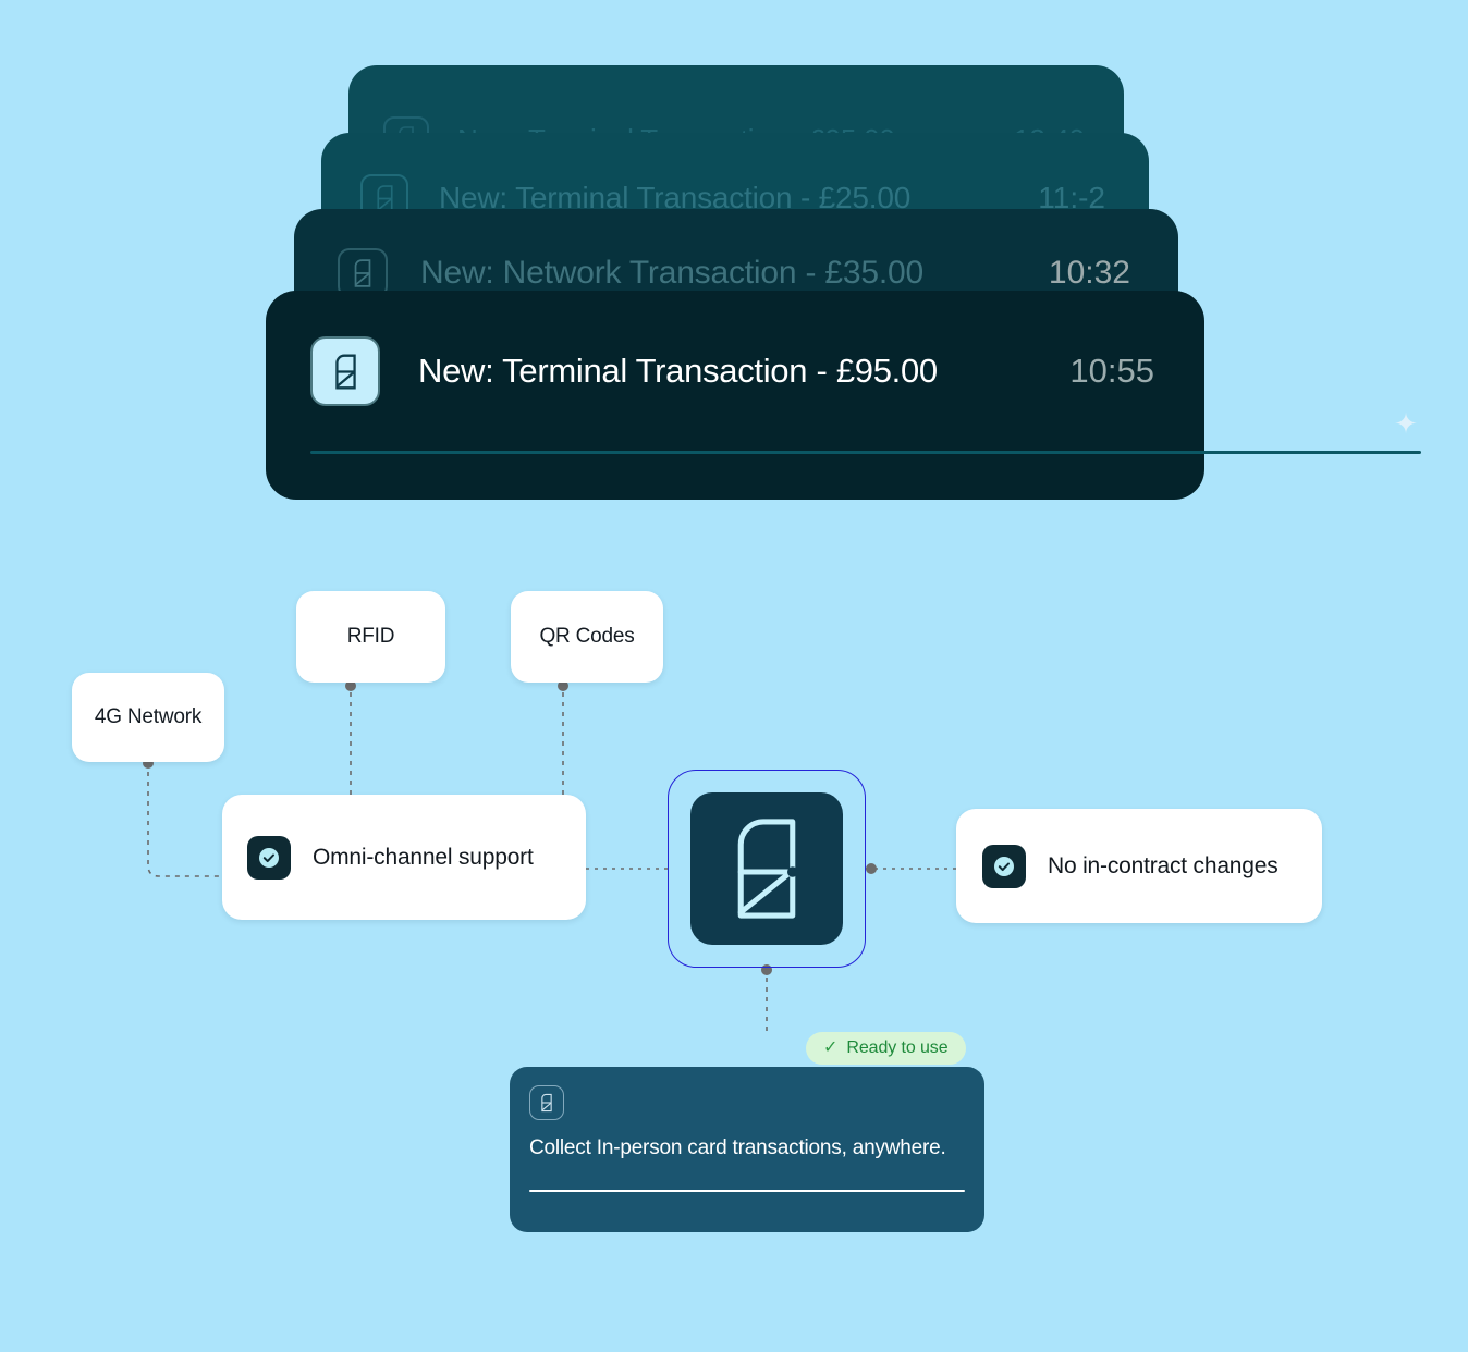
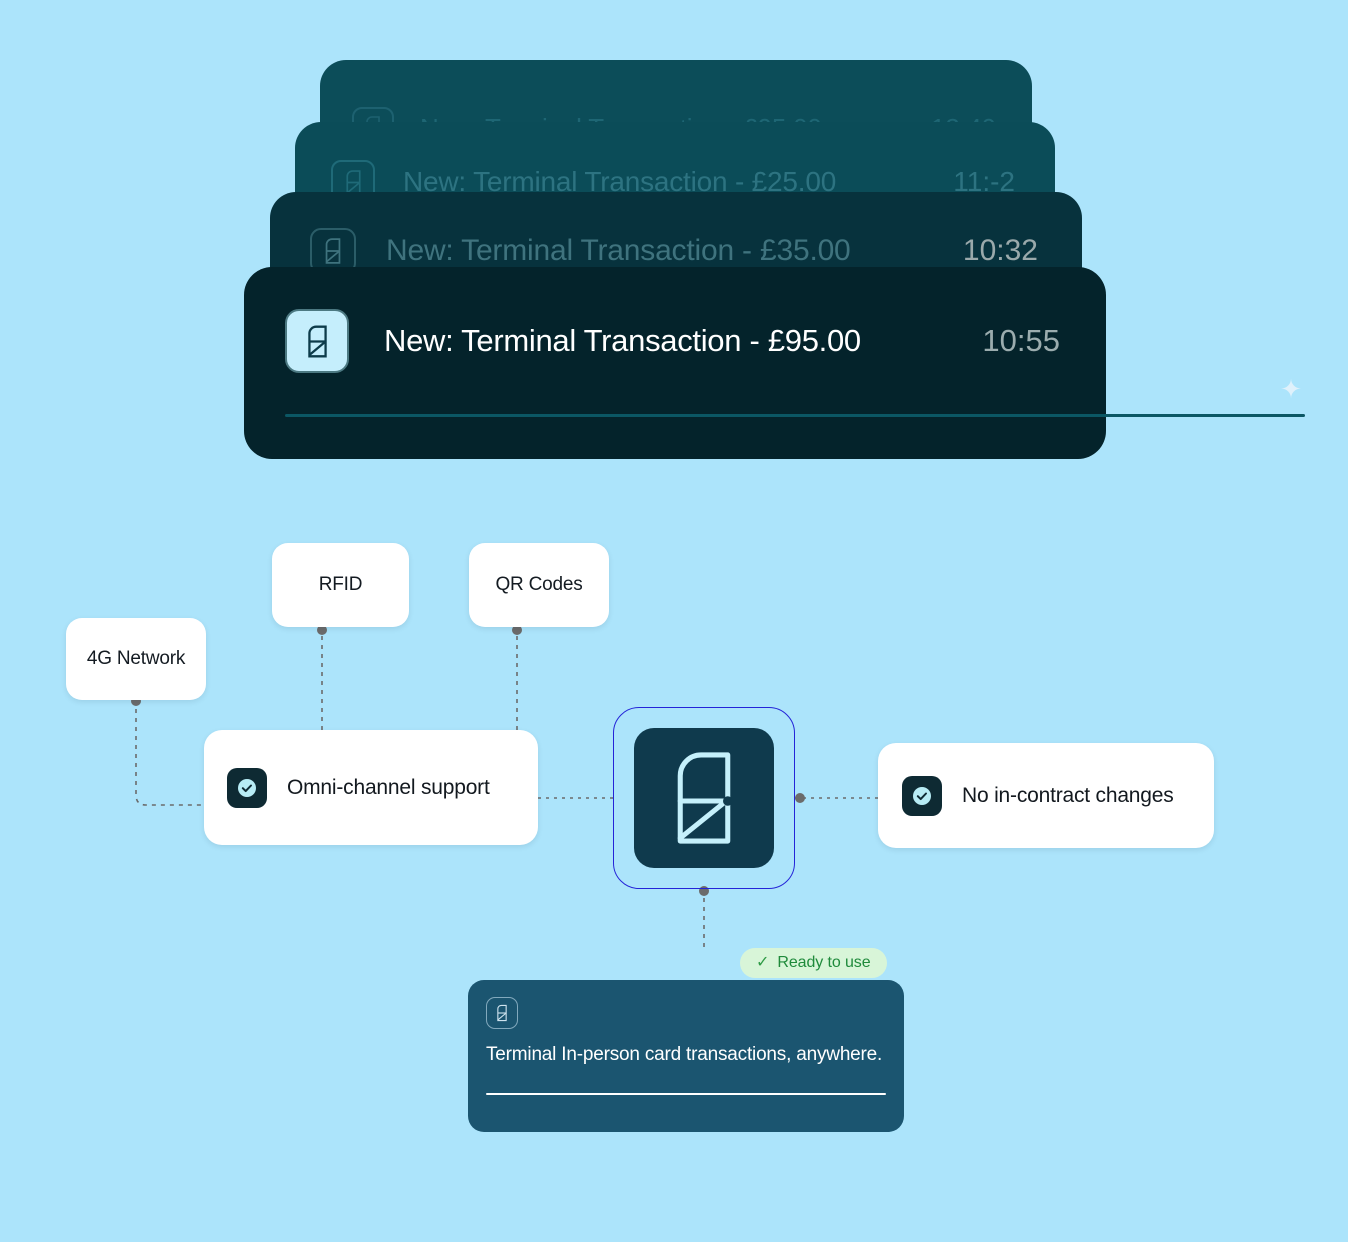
  New: Terminal Transaction - £25.00
  11:-2
- New: Network Transaction - £35.00
+ New: Terminal Transaction - £35.00
  10:32
  New: Terminal Transaction - £95.00
  10:55
  ✦
  RFID
  QR Codes
  4G Network
  Omni-channel support
  No in-contract changes
  ✓
  Ready to use
- Collect In-person card transactions, anywhere.
+ Terminal In-person card transactions, anywhere.
